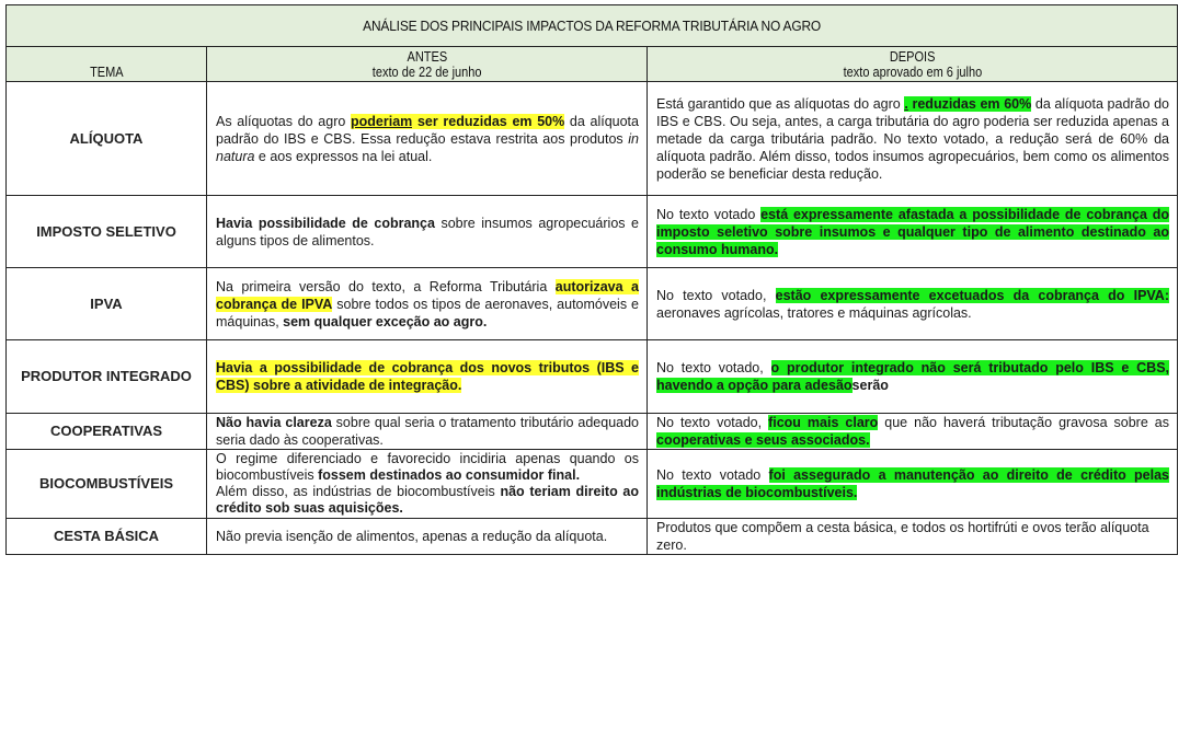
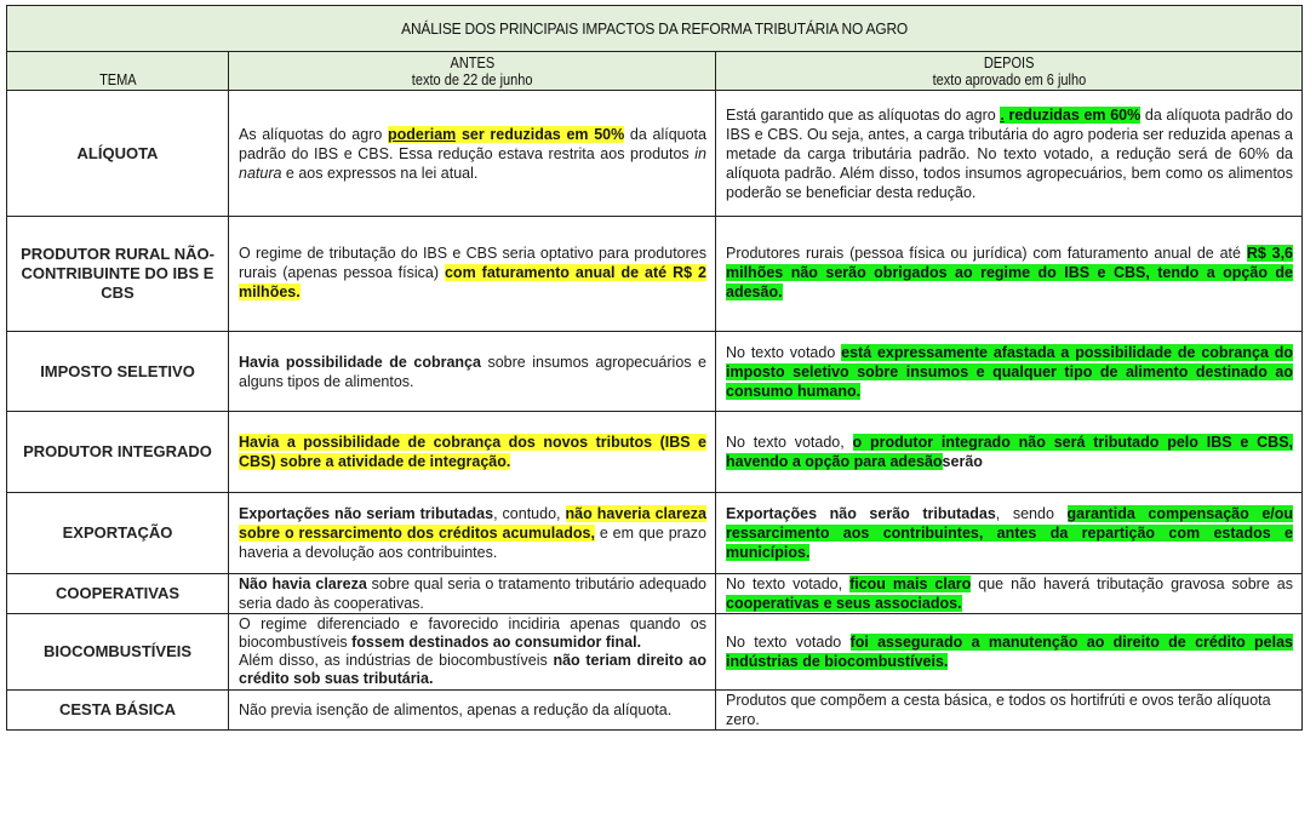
  ANÁLISE DOS PRINCIPAIS IMPACTOS DA REFORMA TRIBUTÁRIA NO AGRO
  TEMA	ANTES texto de 22 de junho	DEPOIS texto aprovado em 6 julho
  ALÍQUOTA	As alíquotas do agro poderiam ser reduzidas em 50% da alíquota padrão do IBS e CBS. Essa redução estava restrita aos produtos in natura e aos expressos na lei atual.	Está garantido que as alíquotas do agro . reduzidas em 60% da alíquota padrão do IBS e CBS. Ou seja, antes, a carga tributária do agro poderia ser reduzida apenas a metade da carga tributária padrão. No texto votado, a redução será de 60% da alíquota padrão. Além disso, todos insumos agropecuários, bem como os alimentos poderão se beneficiar desta redução.
+ PRODUTOR RURAL NÃO-CONTRIBUINTE DO IBS E CBS	O regime de tributação do IBS e CBS seria optativo para produtores rurais (apenas pessoa física) com faturamento anual de até R$ 2 milhões.	Produtores rurais (pessoa física ou jurídica) com faturamento anual de até R$ 3,6 milhões não serão obrigados ao regime do IBS e CBS, tendo a opção de adesão.
  IMPOSTO SELETIVO	Havia possibilidade de cobrança sobre insumos agropecuários e alguns tipos de alimentos.	No texto votado está expressamente afastada a possibilidade de cobrança do imposto seletivo sobre insumos e qualquer tipo de alimento destinado ao consumo humano.
- IPVA	Na primeira versão do texto, a Reforma Tributária autorizava a cobrança de IPVA sobre todos os tipos de aeronaves, automóveis e máquinas, sem qualquer exceção ao agro.	No texto votado, estão expressamente excetuados da cobrança do IPVA: aeronaves agrícolas, tratores e máquinas agrícolas.
  PRODUTOR INTEGRADO	Havia a possibilidade de cobrança dos novos tributos (IBS e CBS) sobre a atividade de integração.	No texto votado, o produtor integrado não será tributado pelo IBS e CBS, havendo a opção para adesãoserão
+ EXPORTAÇÃO	Exportações não seriam tributadas, contudo, não haveria clareza sobre o ressarcimento dos créditos acumulados, e em que prazo haveria a devolução aos contribuintes.	Exportações não serão tributadas, sendo garantida compensação e/ou ressarcimento aos contribuintes, antes da repartição com estados e municípios.
  COOPERATIVAS	Não havia clareza sobre qual seria o tratamento tributário adequado seria dado às cooperativas.	No texto votado, ficou mais claro que não haverá tributação gravosa sobre as cooperativas e seus associados.
- BIOCOMBUSTÍVEIS	O regime diferenciado e favorecido incidiria apenas quando os biocombustíveis fossem destinados ao consumidor final.Além disso, as indústrias de biocombustíveis não teriam direito ao crédito sob suas aquisições.	No texto votado foi assegurado a manutenção ao direito de crédito pelas indústrias de biocombustíveis.
+ BIOCOMBUSTÍVEIS	O regime diferenciado e favorecido incidiria apenas quando os biocombustíveis fossem destinados ao consumidor final.Além disso, as indústrias de biocombustíveis não teriam direito ao crédito sob suas tributária.	No texto votado foi assegurado a manutenção ao direito de crédito pelas indústrias de biocombustíveis.
  CESTA BÁSICA	Não previa isenção de alimentos, apenas a redução da alíquota.	Produtos que compõem a cesta básica, e todos os hortifrúti e ovos terão alíquota zero.
